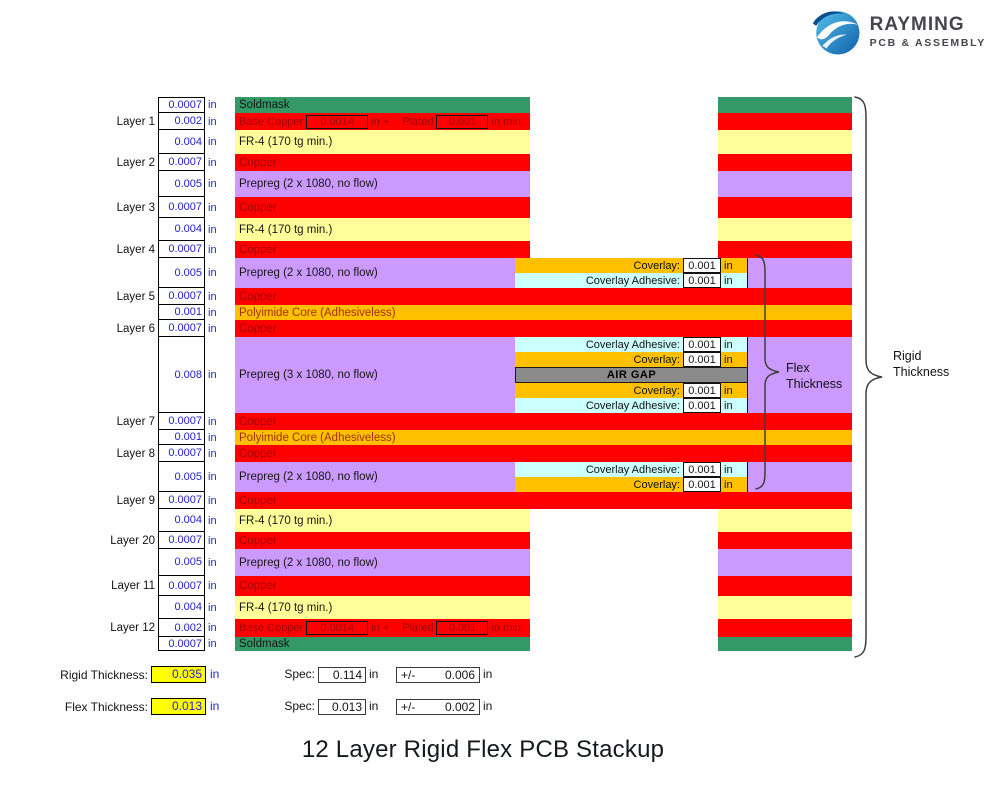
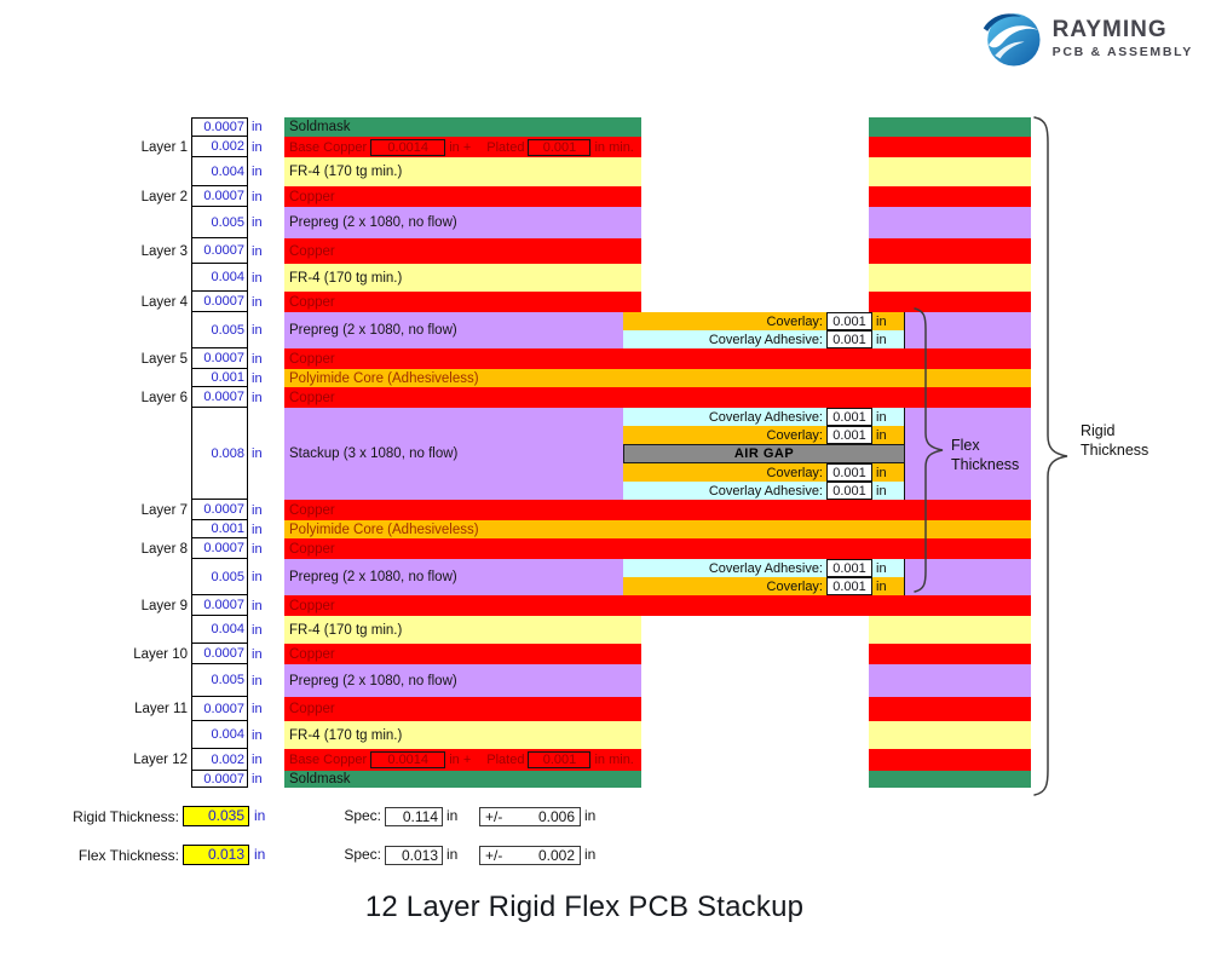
  RAYMING
  PCB & ASSEMBLY
  0.0007
  in
  Layer 1
  0.002
  in
  0.004
  in
  Layer 2
  0.0007
  in
  0.005
  in
  Layer 3
  0.0007
  in
  0.004
  in
  Layer 4
  0.0007
  in
  0.005
  in
  Layer 5
  0.0007
  in
  0.001
  in
  Layer 6
  0.0007
  in
  0.008
  in
  Layer 7
  0.0007
  in
  0.001
  in
  Layer 8
  0.0007
  in
  0.005
  in
  Layer 9
  0.0007
  in
  0.004
  in
- Layer 20
+ Layer 10
  0.0007
  in
  0.005
  in
  Layer 11
  0.0007
  in
  0.004
  in
  Layer 12
  0.002
  in
  0.0007
  in
  Soldmask
  Base Copper
  0.0014
  in +
  Plated
  0.001
  in min.
  FR-4 (170 tg min.)
  Copper
  Prepreg (2 x 1080, no flow)
  Copper
  FR-4 (170 tg min.)
  Copper
  Prepreg (2 x 1080, no flow)
  Coverlay:
  0.001
  in
  Coverlay Adhesive:
  0.001
  in
  Copper
  Polyimide Core (Adhesiveless)
  Copper
- Prepreg (3 x 1080, no flow)
+ Stackup (3 x 1080, no flow)
  Coverlay Adhesive:
  0.001
  in
  Coverlay:
  0.001
  in
  AIR GAP
  Coverlay:
  0.001
  in
  Coverlay Adhesive:
  0.001
  in
  Copper
  Polyimide Core (Adhesiveless)
  Copper
  Prepreg (2 x 1080, no flow)
  Coverlay Adhesive:
  0.001
  in
  Coverlay:
  0.001
  in
  Copper
  FR-4 (170 tg min.)
  Copper
  Prepreg (2 x 1080, no flow)
  Copper
  FR-4 (170 tg min.)
  Base Copper
  0.0014
  in +
  Plated
  0.001
  in min.
  Soldmask
  Flex Thickness
  Rigid Thickness
  Rigid Thickness:
  0.035
  in
  Spec:
  0.114
  in
  +/-
  0.006
  in
  Flex Thickness:
  0.013
  in
  Spec:
  0.013
  in
  +/-
  0.002
  in
  12 Layer Rigid Flex PCB Stackup
